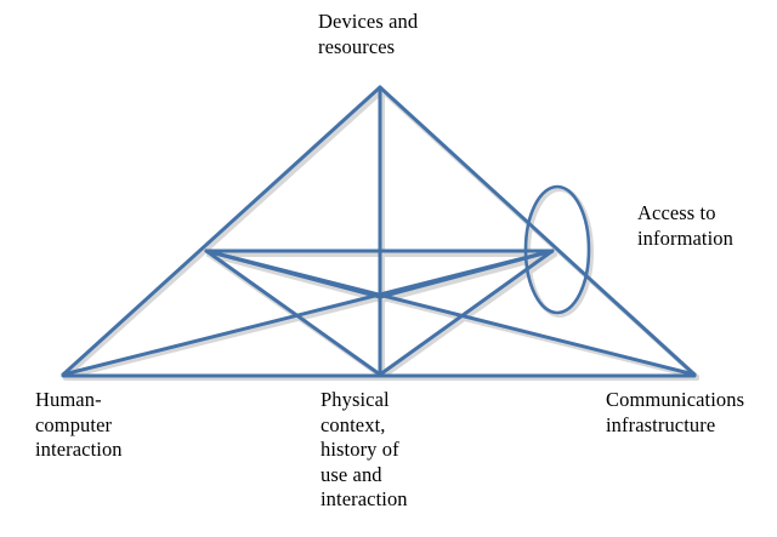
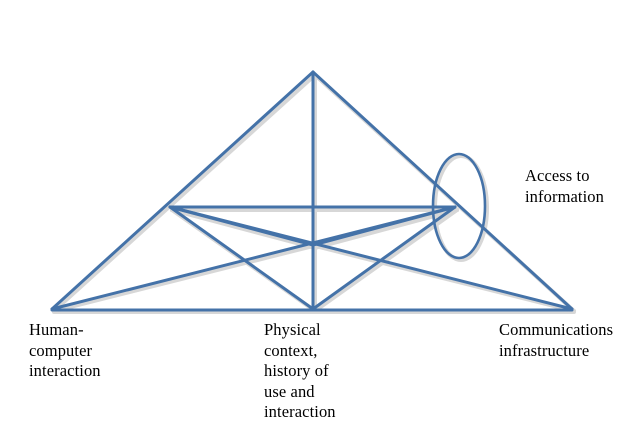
- Devices and
- resources
  Access to
  information
  Human-
  computer
  interaction
  Physical
  context,
  history of
  use and
  interaction
  Communications
  infrastructure
